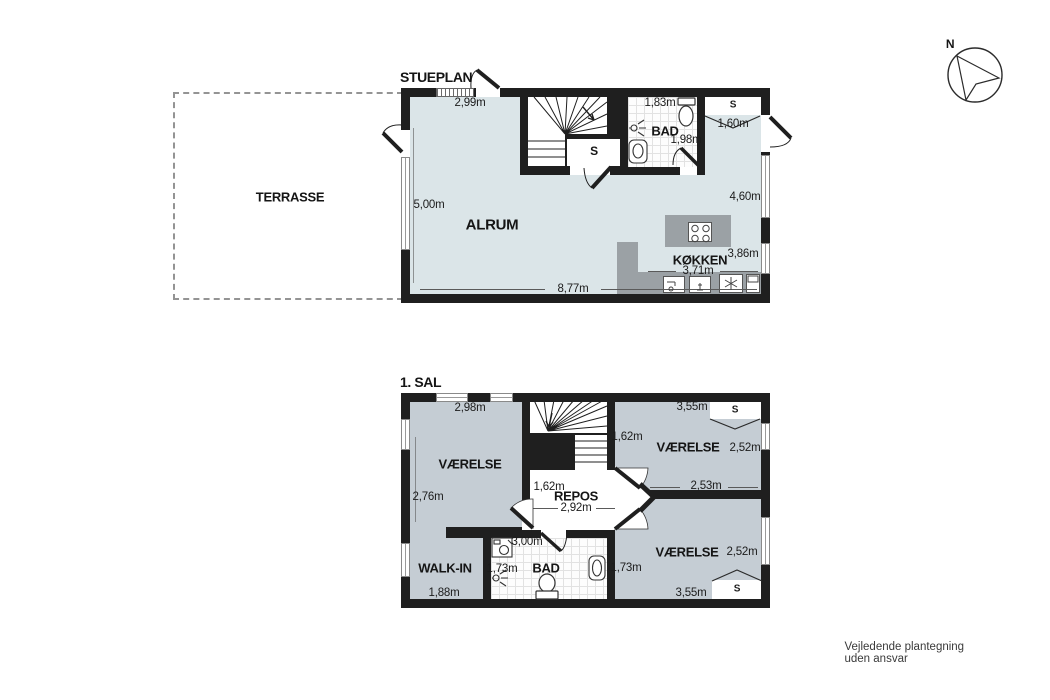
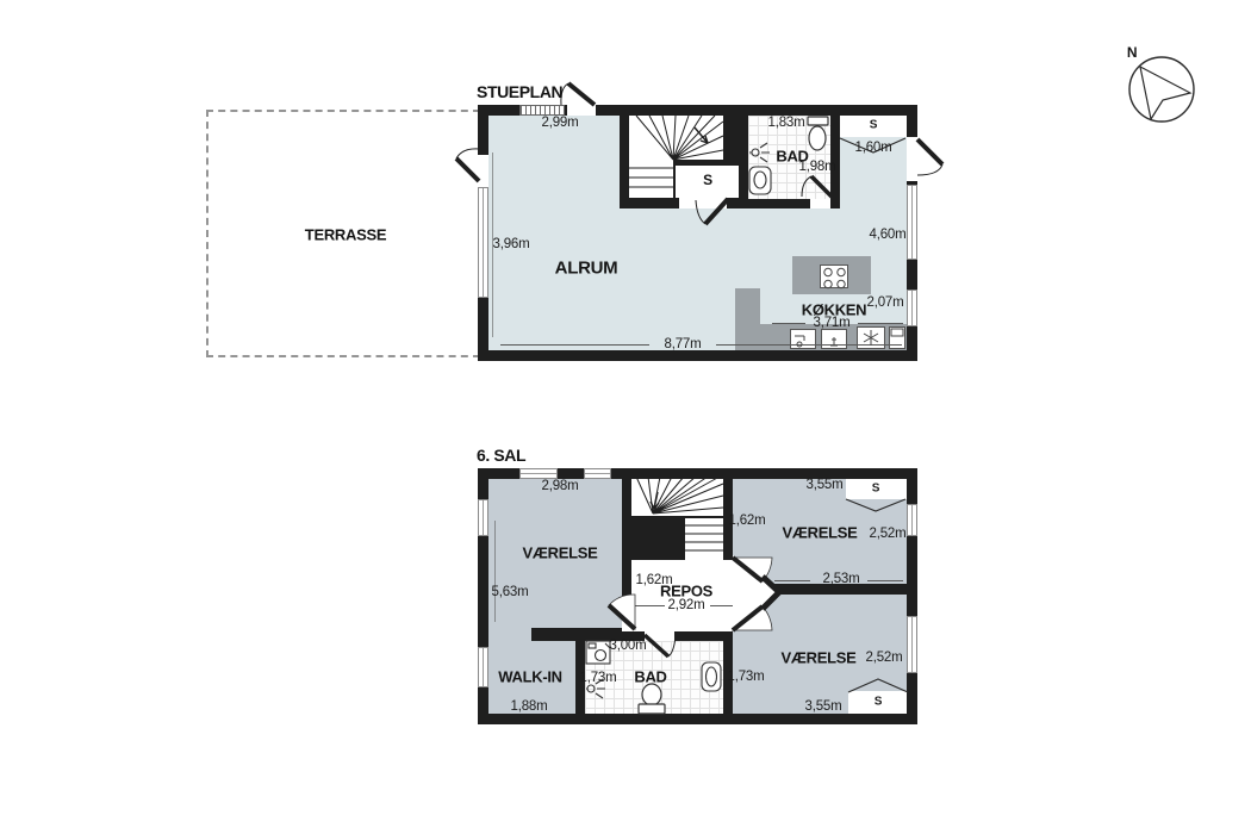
  STUEPLAN
  TERRASSE
  ALRUM
  BAD
  KØKKEN
  S
  S
  2,99m
- 5,00m
+ 3,96m
  8,77m
  4,60m
  1,83m
  1,98m
  1,60m
  3,71m
- 3,86m
+ 2,07m
- 1. SAL
+ 6. SAL
  VÆRELSE
  VÆRELSE
  VÆRELSE
  REPOS
  WALK-IN
  BAD
  S
  S
  2,98m
- 2,76m
+ 5,63m
  1,62m
  3,55m
  2,52m
  2,53m
  1,62m
  2,92m
  1,88m
  3,00m
  1,73m
  1,73m
  2,52m
  3,55m
  N
- Vejledende plantegning uden ansvar
